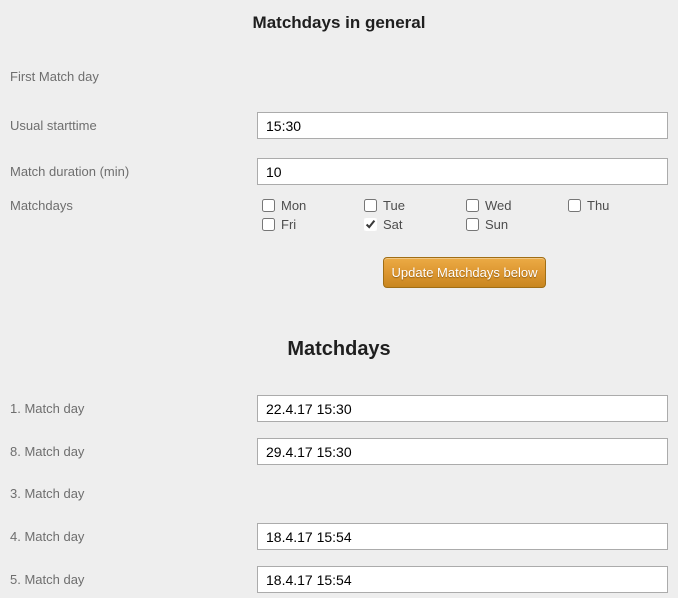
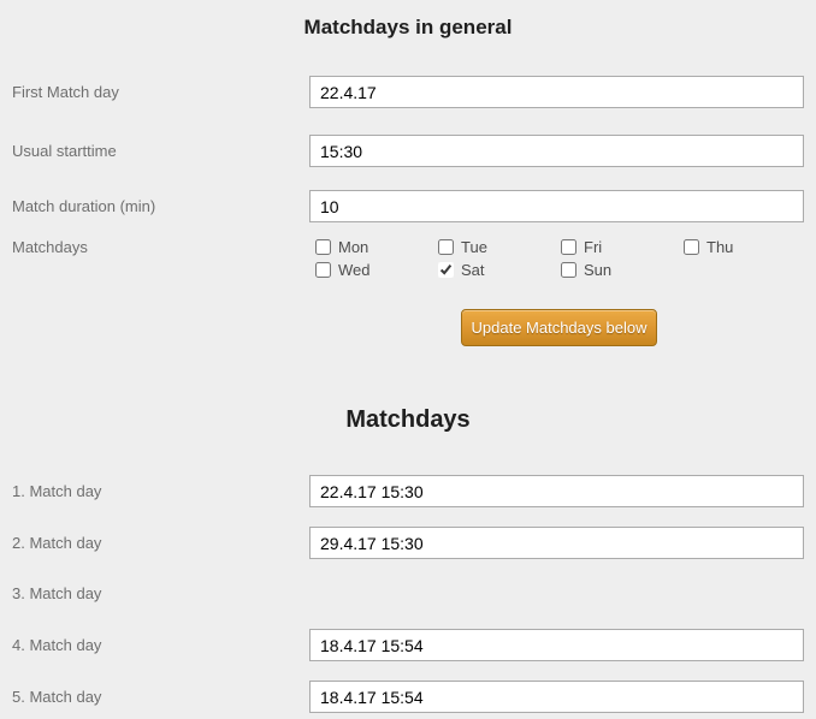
  Matchdays in general
  First Match day
+ 22.4.17
  Usual starttime
  15:30
  Match duration (min)
  10
  Matchdays
  Mon
  Tue
- Wed
+ Fri
  Thu
- Fri
+ Wed
  Sat
  Sun
  Update Matchdays below
  Matchdays
  1. Match day
  22.4.17 15:30
- 8. Match day
+ 2. Match day
  29.4.17 15:30
  3. Match day
  4. Match day
  18.4.17 15:54
  5. Match day
  18.4.17 15:54
